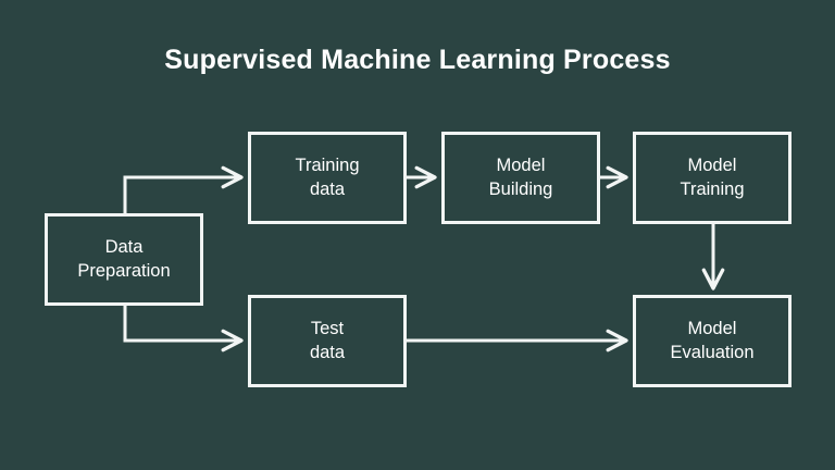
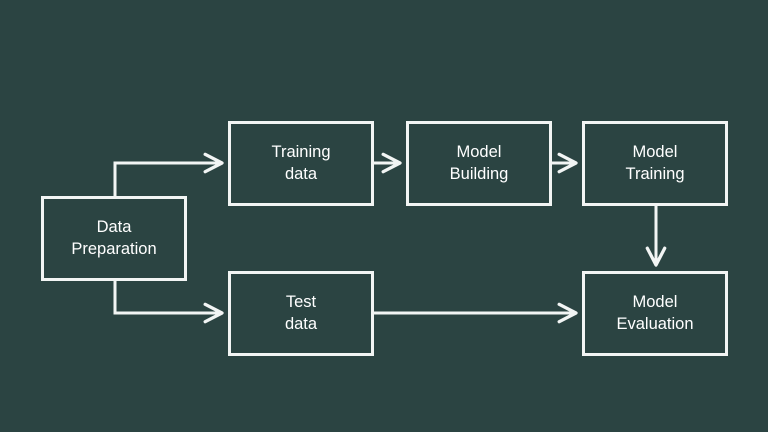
- Supervised Machine Learning Process
  Data
  Preparation
  Training
  data
  Model
  Building
  Model
  Training
  Test
  data
  Model
  Evaluation
